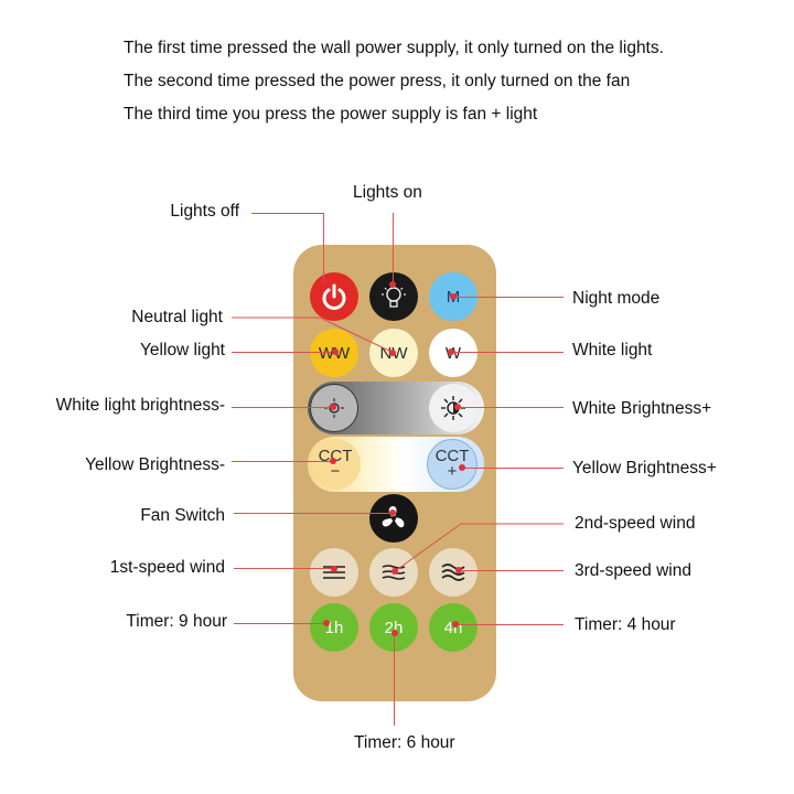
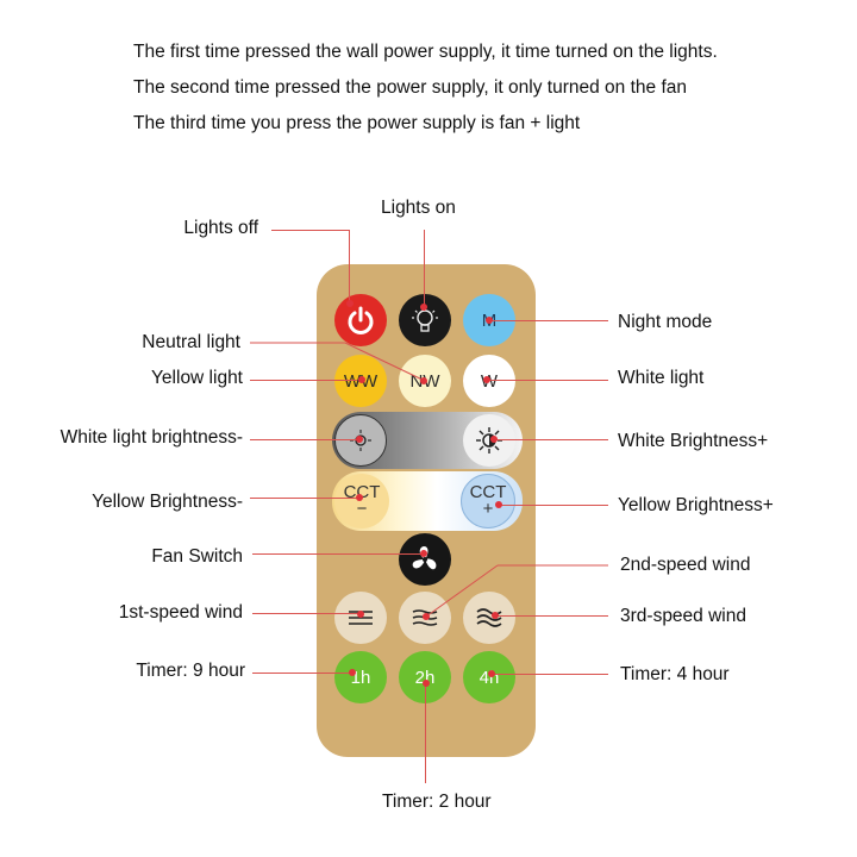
- The first time pressed the wall power supply, it only turned on the lights.
+ The first time pressed the wall power supply, it time turned on the lights.
- The second time pressed the power press, it only turned on the fan
+ The second time pressed the power supply, it only turned on the fan
  The third time you press the power supply is fan + light
  WW
  NW
  CCT
  −
  CCT
  +
  1h
  2h
  4h
  Lights off
  Lights on
  Neutral light
  Yellow light
  Night mode
  White light
  White light brightness-
  White Brightness+
  Yellow Brightness-
  Yellow Brightness+
  Fan Switch
  2nd-speed wind
  1st-speed wind
  3rd-speed wind
  Timer: 9 hour
  Timer: 4 hour
- Timer: 6 hour
+ Timer: 2 hour
